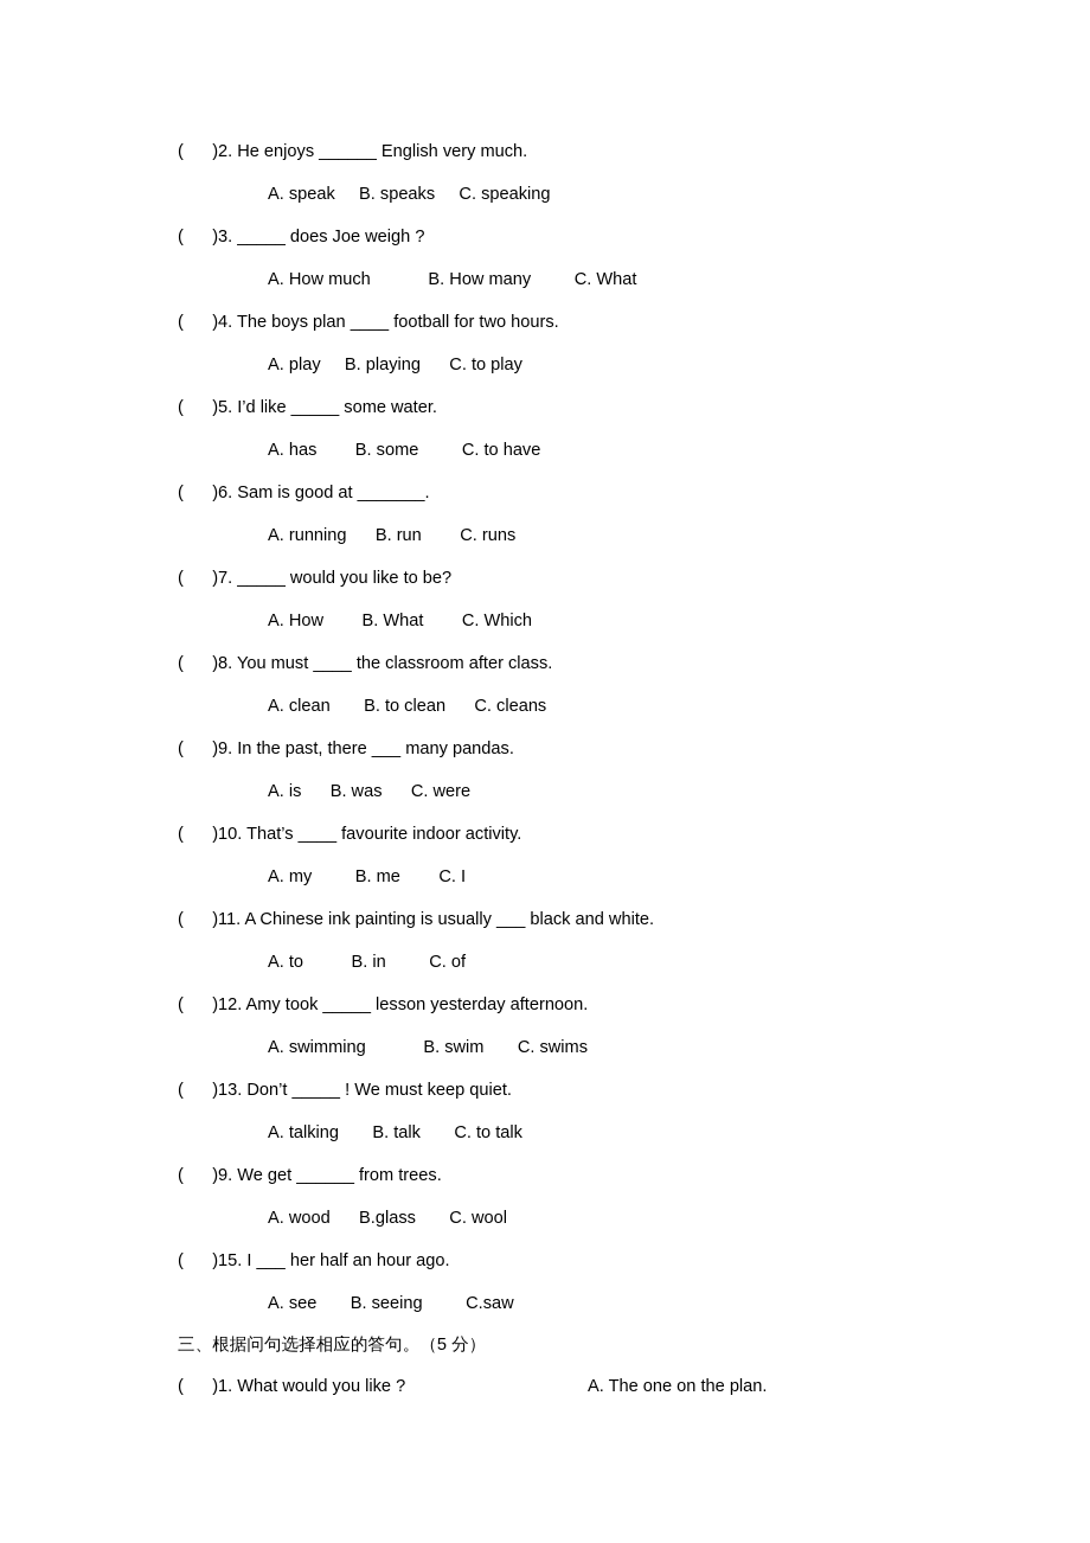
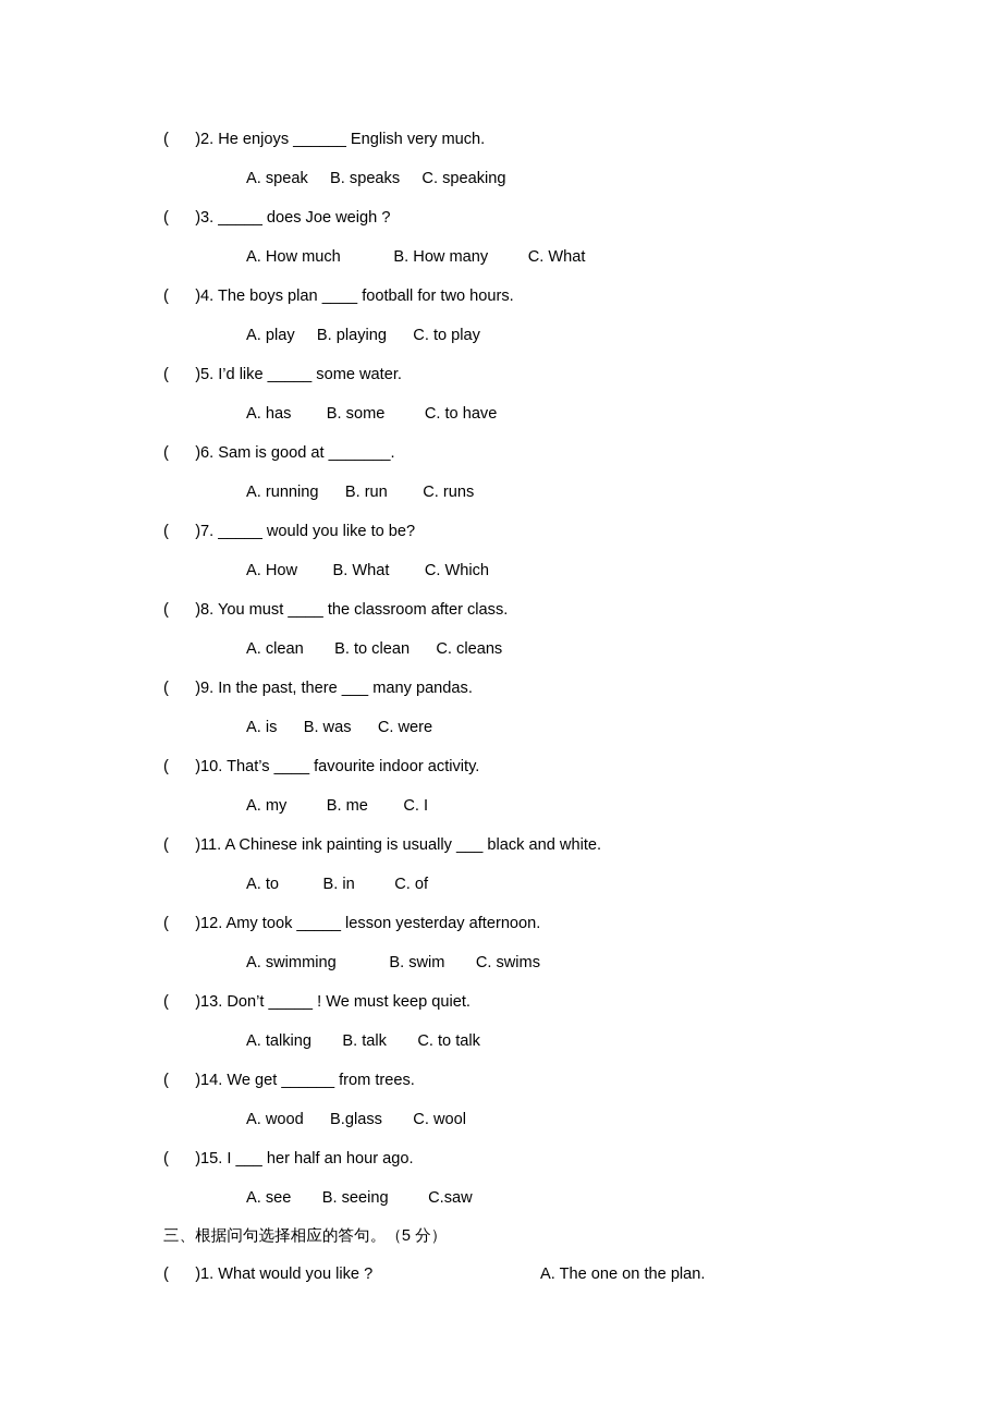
  ( )
  2. He enjoys ______ English very much.
  A. speak B. speaks C. speaking
  ( )
  3. _____ does Joe weigh ?
  A. How much B. How many C. What
  ( )
  4. The boys plan ____ football for two hours.
  A. play B. playing C. to play
  ( )
  5. I’d like _____ some water.
  A. has B. some C. to have
  ( )
  6. Sam is good at _______.
  A. running B. run C. runs
  ( )
  7. _____ would you like to be?
  A. How B. What C. Which
  ( )
  8. You must ____ the classroom after class.
  A. clean B. to clean C. cleans
  ( )
  9. In the past, there ___ many pandas.
  A. is B. was C. were
  ( )
  10. That’s ____ favourite indoor activity.
  A. my B. me C. I
  ( )
  11. A Chinese ink painting is usually ___ black and white.
  A. to B. in C. of
  ( )
  12. Amy took _____ lesson yesterday afternoon.
  A. swimming B. swim C. swims
  ( )
  13. Don’t _____ ! We must keep quiet.
  A. talking B. talk C. to talk
  ( )
- 9. We get ______ from trees.
+ 14. We get ______ from trees.
  A. wood B.glass C. wool
  ( )
  15. I ___ her half an hour ago.
  A. see B. seeing C.saw
  三、根据问句选择相应的答句。（5 分）
  ( )
  1. What would you like ?
  A. The one on the plan.
